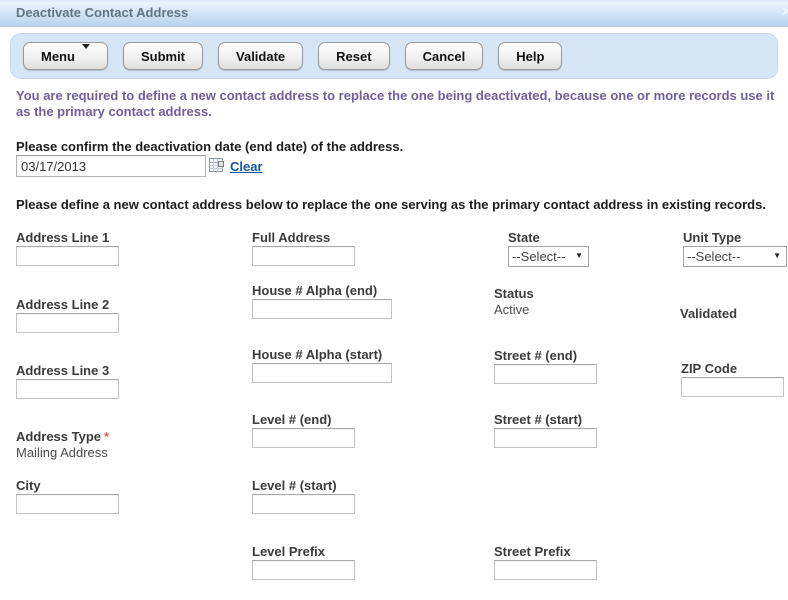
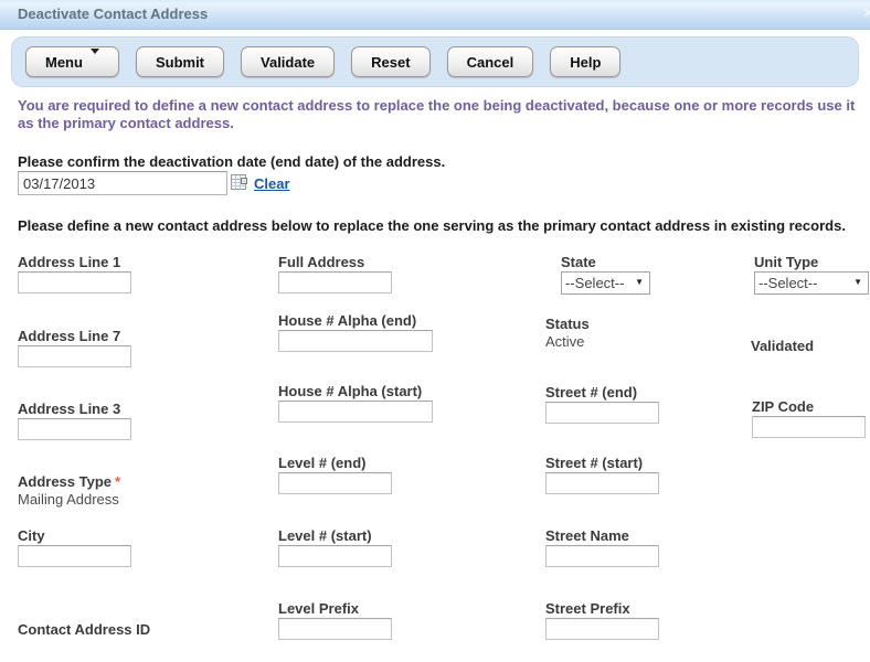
  Deactivate Contact Address
  ✕
  Menu
  Submit
  Validate
  Reset
  Cancel
  Help
  You are required to define a new contact address to replace the one being deactivated, because one or more records use it as the primary contact address.
  Please confirm the deactivation date (end date) of the address.
  03/17/2013
  Clear
  Please define a new contact address below to replace the one serving as the primary contact address in existing records.
  Address Line 1
  Full Address
  State
  --Select--
  ▼
  Unit Type
  --Select--
  ▼
- Address Line 2
+ Address Line 7
  House # Alpha (end)
  Status
  Active
  Validated
  Address Line 3
  House # Alpha (start)
  Street # (end)
  ZIP Code
  Address Type *
  Mailing Address
  Level # (end)
  Street # (start)
  City
  Level # (start)
+ Street Name
+ Contact Address ID
  Level Prefix
  Street Prefix
